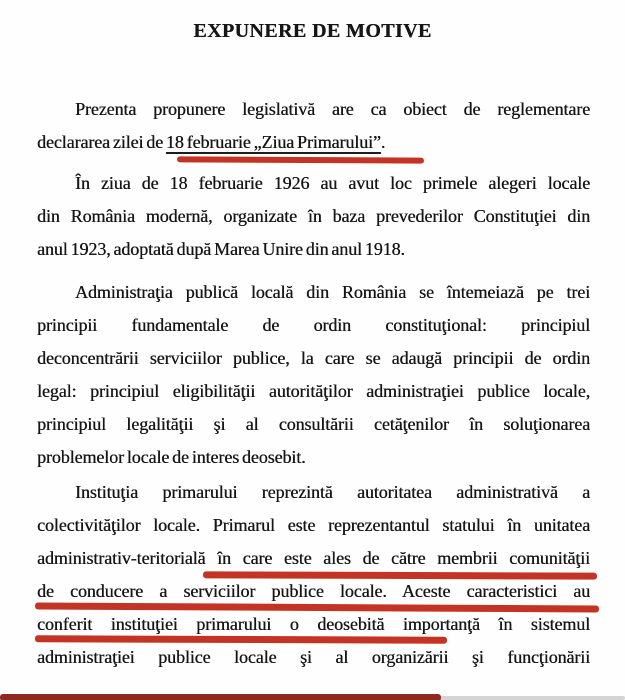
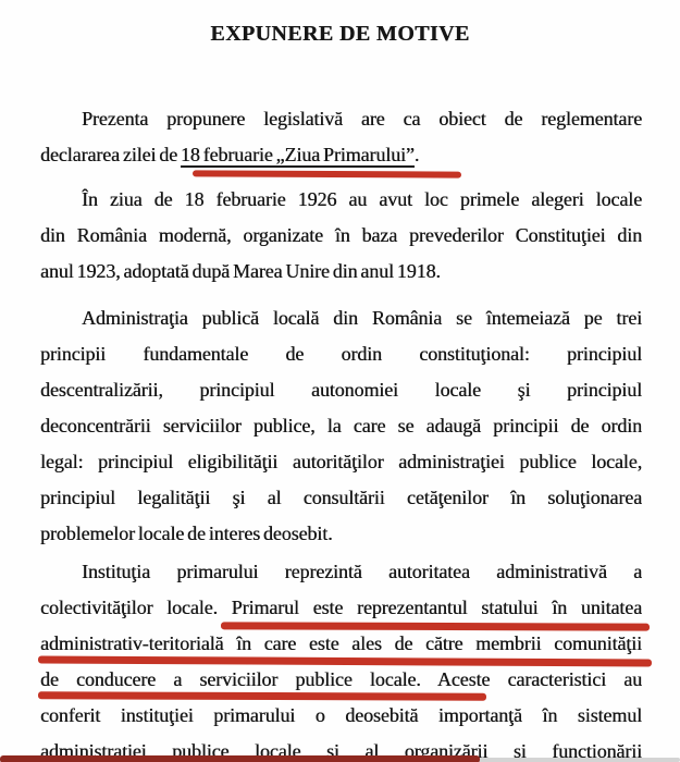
  EXPUNERE DE MOTIVE
  Prezenta propunere legislativă are ca obiect de reglementare
  declararea zilei de 18 februarie „Ziua Primarului”.
  În ziua de 18 februarie 1926 au avut loc primele alegeri locale
  din România modernă, organizate în baza prevederilor Constituţiei din
  anul 1923, adoptată după Marea Unire din anul 1918.
  Administraţia publică locală din România se întemeiază pe trei
  principii fundamentale de ordin constituţional: principiul
+ descentralizării, principiul autonomiei locale şi principiul
  deconcentrării serviciilor publice, la care se adaugă principii de ordin
  legal: principiul eligibilităţii autorităţilor administraţiei publice locale,
  principiul legalităţii şi al consultării cetăţenilor în soluţionarea
  problemelor locale de interes deosebit.
  Instituţia primarului reprezintă autoritatea administrativă a
  colectivităţilor locale. Primarul este reprezentantul statului în unitatea
  administrativ-teritorială în care este ales de către membrii comunităţii
  de conducere a serviciilor publice locale. Aceste caracteristici au
  conferit instituţiei primarului o deosebită importanţă în sistemul
  administraţiei publice locale şi al organizării şi funcţionării
